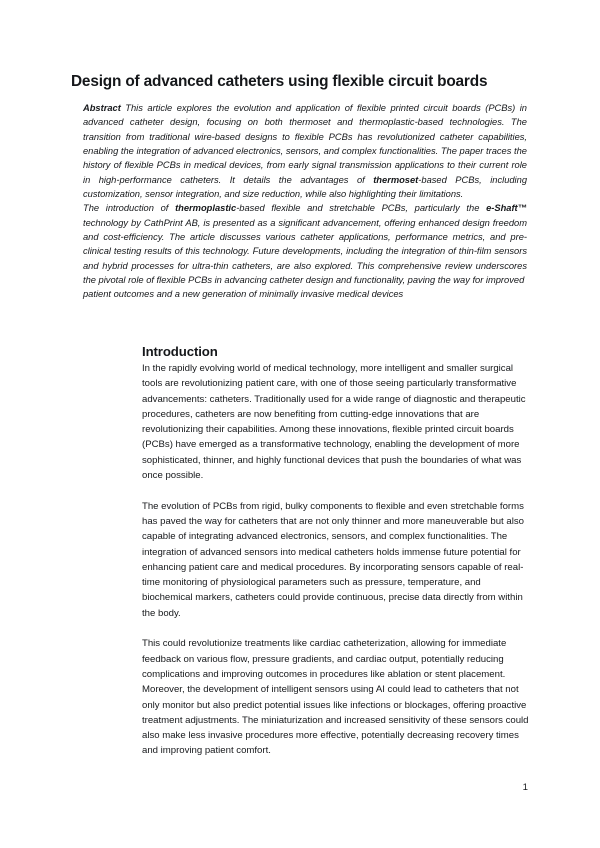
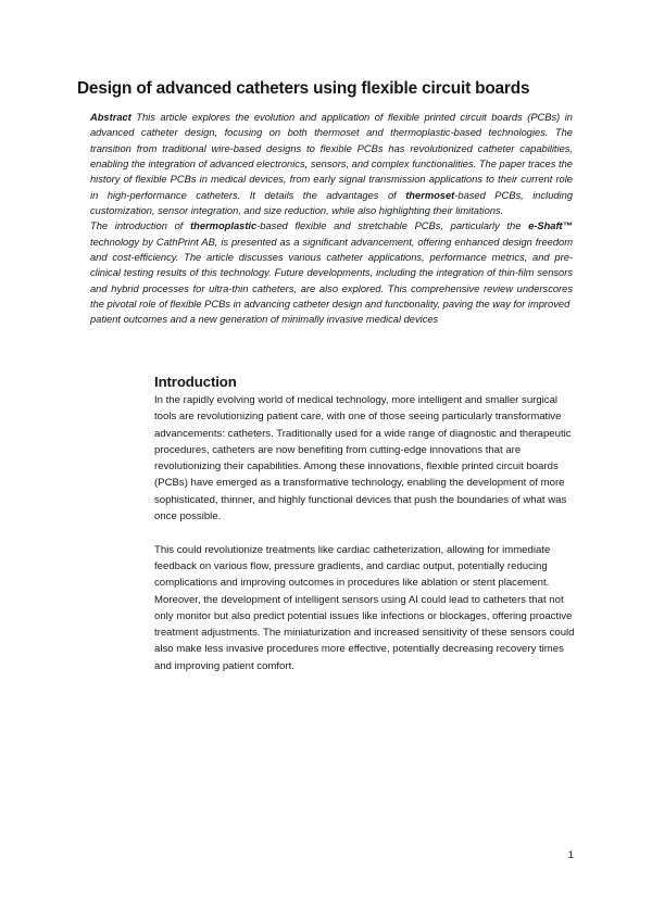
  Design of advanced catheters using flexible circuit boards
  Abstract This article explores the evolution and application of flexible printed circuit boards (PCBs) in advanced catheter design, focusing on both thermoset and thermoplastic-based technologies. The transition from traditional wire-based designs to flexible PCBs has revolutionized catheter capabilities, enabling the integration of advanced electronics, sensors, and complex functionalities. The paper traces the history of flexible PCBs in medical devices, from early signal transmission applications to their current role in high-performance catheters. It details the advantages of thermoset-based PCBs, including customization, sensor integration, and size reduction, while also highlighting their limitations.
  The introduction of thermoplastic-based flexible and stretchable PCBs, particularly the e-Shaft™ technology by CathPrint AB, is presented as a significant advancement, offering enhanced design freedom and cost-efficiency. The article discusses various catheter applications, performance metrics, and pre-clinical testing results of this technology. Future developments, including the integration of thin-film sensors and hybrid processes for ultra-thin catheters, are also explored. This comprehensive review underscores the pivotal role of flexible PCBs in advancing catheter design and functionality, paving the way for improved
  patient outcomes and a new generation of minimally invasive medical devices
  Introduction
  In the rapidly evolving world of medical technology, more intelligent and smaller surgical tools are revolutionizing patient care, with one of those seeing particularly transformative advancements: catheters. Traditionally used for a wide range of diagnostic and therapeutic procedures, catheters are now benefiting from cutting-edge innovations that are revolutionizing their capabilities. Among these innovations, flexible printed circuit boards (PCBs) have emerged as a transformative technology, enabling the development of more sophisticated, thinner, and highly functional devices that push the boundaries of what was once possible.
- The evolution of PCBs from rigid, bulky components to flexible and even stretchable forms has paved the way for catheters that are not only thinner and more maneuverable but also capable of integrating advanced electronics, sensors, and complex functionalities. The integration of advanced sensors into medical catheters holds immense future potential for enhancing patient care and medical procedures. By incorporating sensors capable of real-time monitoring of physiological parameters such as pressure, temperature, and biochemical markers, catheters could provide continuous, precise data directly from within the body.
  This could revolutionize treatments like cardiac catheterization, allowing for immediate feedback on various flow, pressure gradients, and cardiac output, potentially reducing complications and improving outcomes in procedures like ablation or stent placement. Moreover, the development of intelligent sensors using AI could lead to catheters that not only monitor but also predict potential issues like infections or blockages, offering proactive treatment adjustments. The miniaturization and increased sensitivity of these sensors could also make less invasive procedures more effective, potentially decreasing recovery times and improving patient comfort.
  1
